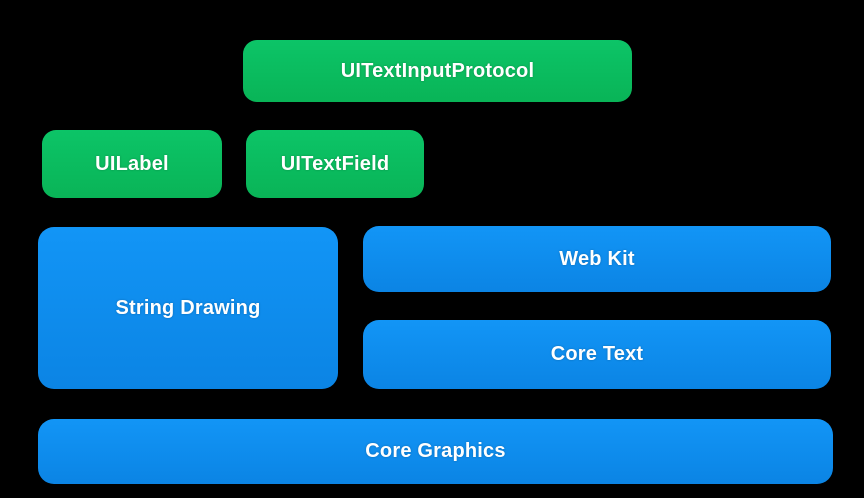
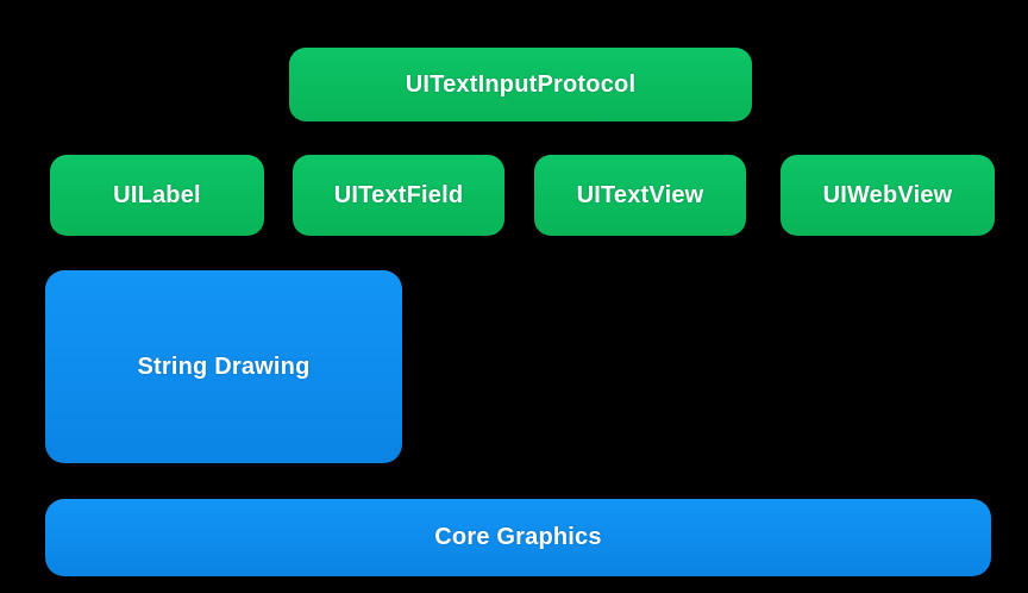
  UITextInputProtocol
  UILabel
  UITextField
+ UITextView
+ UIWebView
  String Drawing
- Web Kit
- Core Text
  Core Graphics
